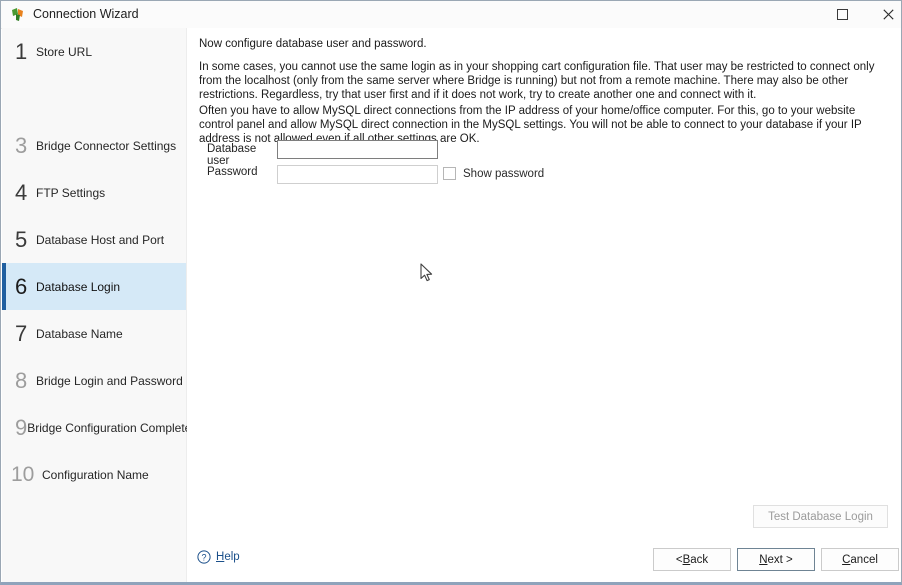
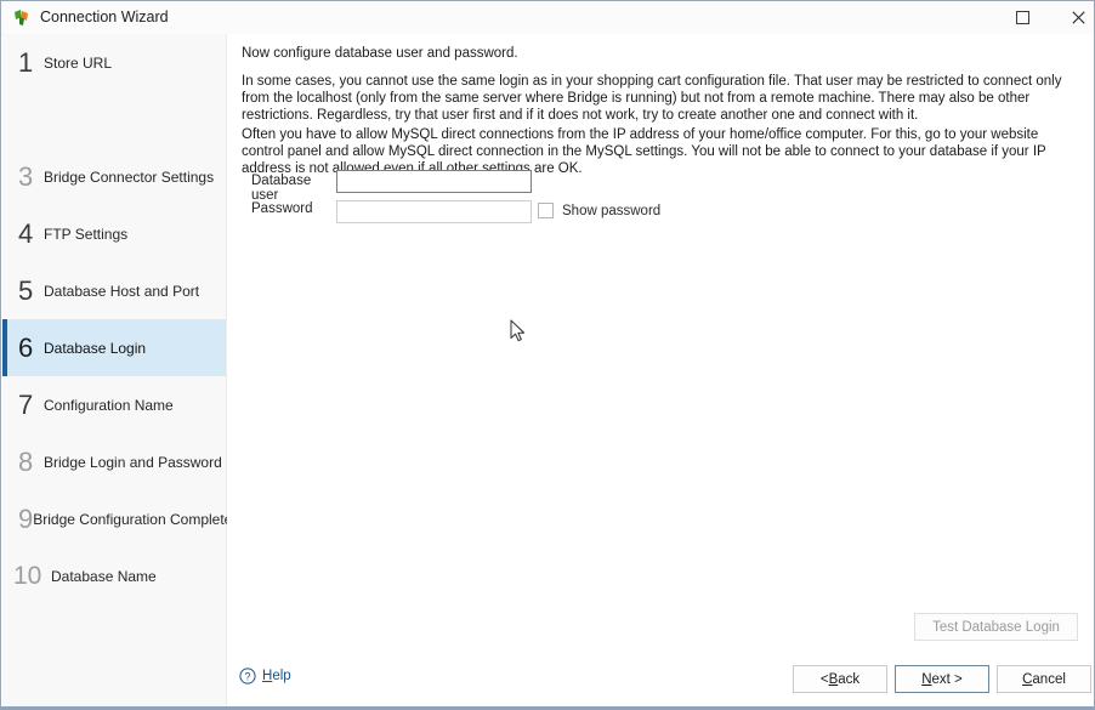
  Connection Wizard
  1
  Store URL
  3
  Bridge Connector Settings
  4
  FTP Settings
  5
  Database Host and Port
  6
  Database Login
  7
- Database Name
+ Configuration Name
  8
  Bridge Login and Password
  9
  Bridge Configuration Complet
  10
- Configuration Name
+ Database Name
  Now configure database user and password.
  In some cases, you cannot use the same login as in your shopping cart configuration file. That user may be restricted to connect only from the localhost (only from the same server where Bridge is running) but not from a remote machine. There may also be other restrictions. Regardless, try that user first and if it does not work, try to create another one and connect with it.
  Often you have to allow MySQL direct connections from the IP address of your home/office computer. For this, go to your website control panel and allow MySQL direct connection in the MySQL settings. You will not be able to connect to your database if your IP address is not are OK.
  Database user
  Password
  Show password
  Test Database Login
  <
  B
  ack
  N
  ext >
  C
  ancel
  ?
  Help
